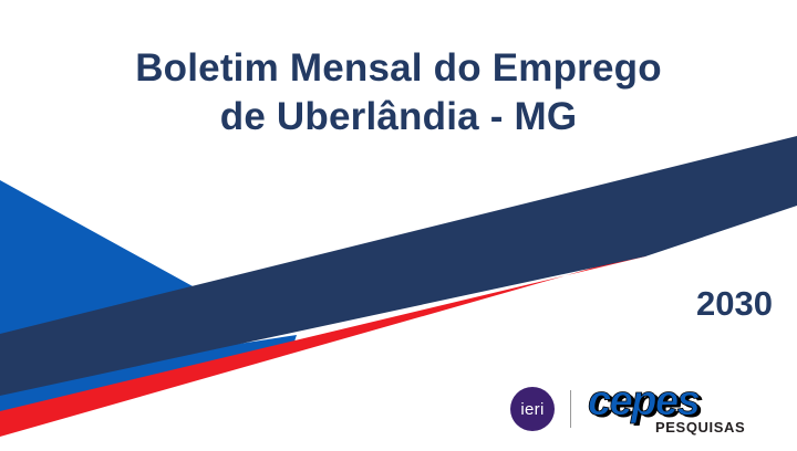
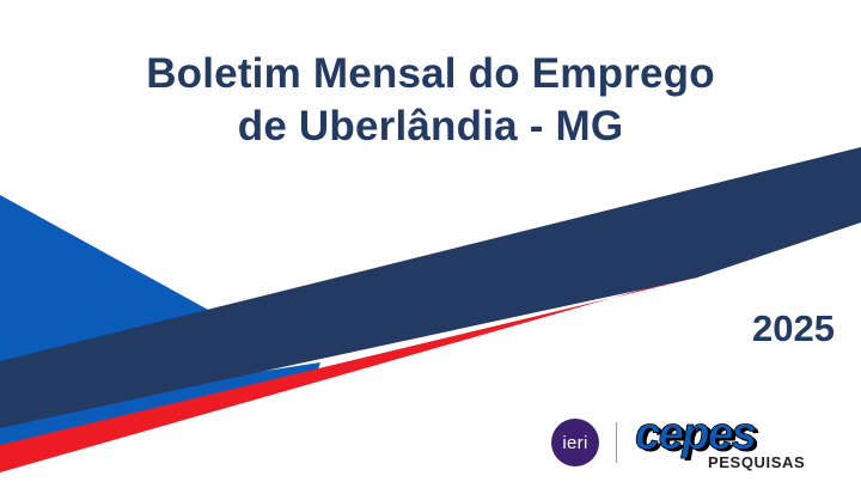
  Boletim Mensal do Emprego
  de Uberlândia - MG
- 2030
+ 2025
  ieri
  cepes
  PESQUISAS
